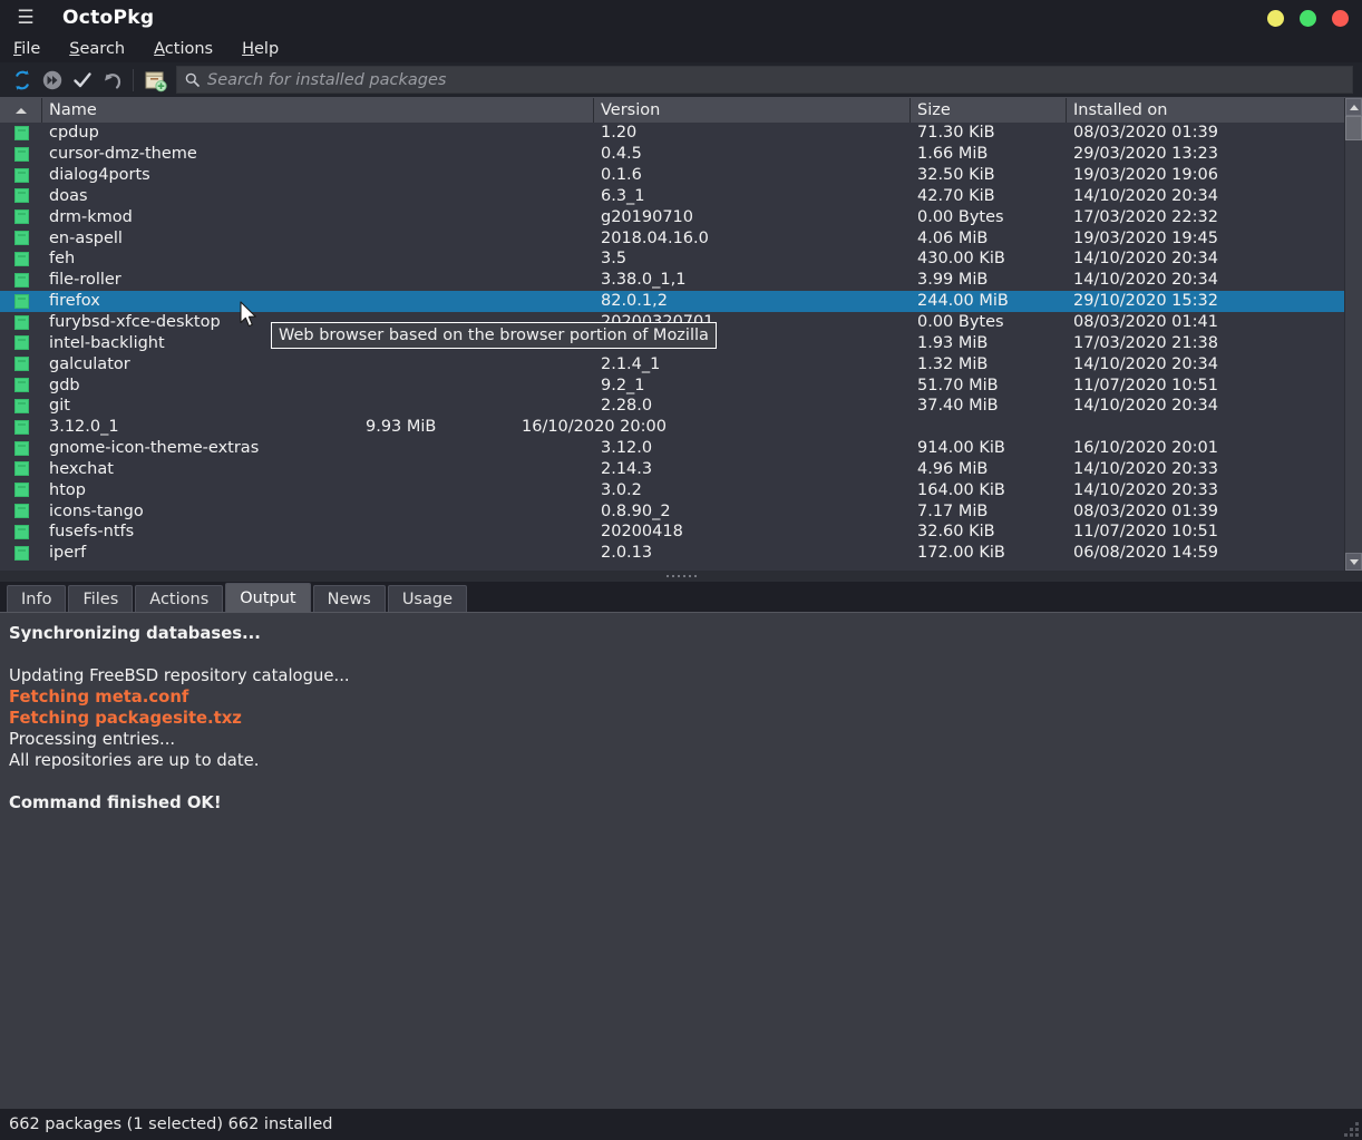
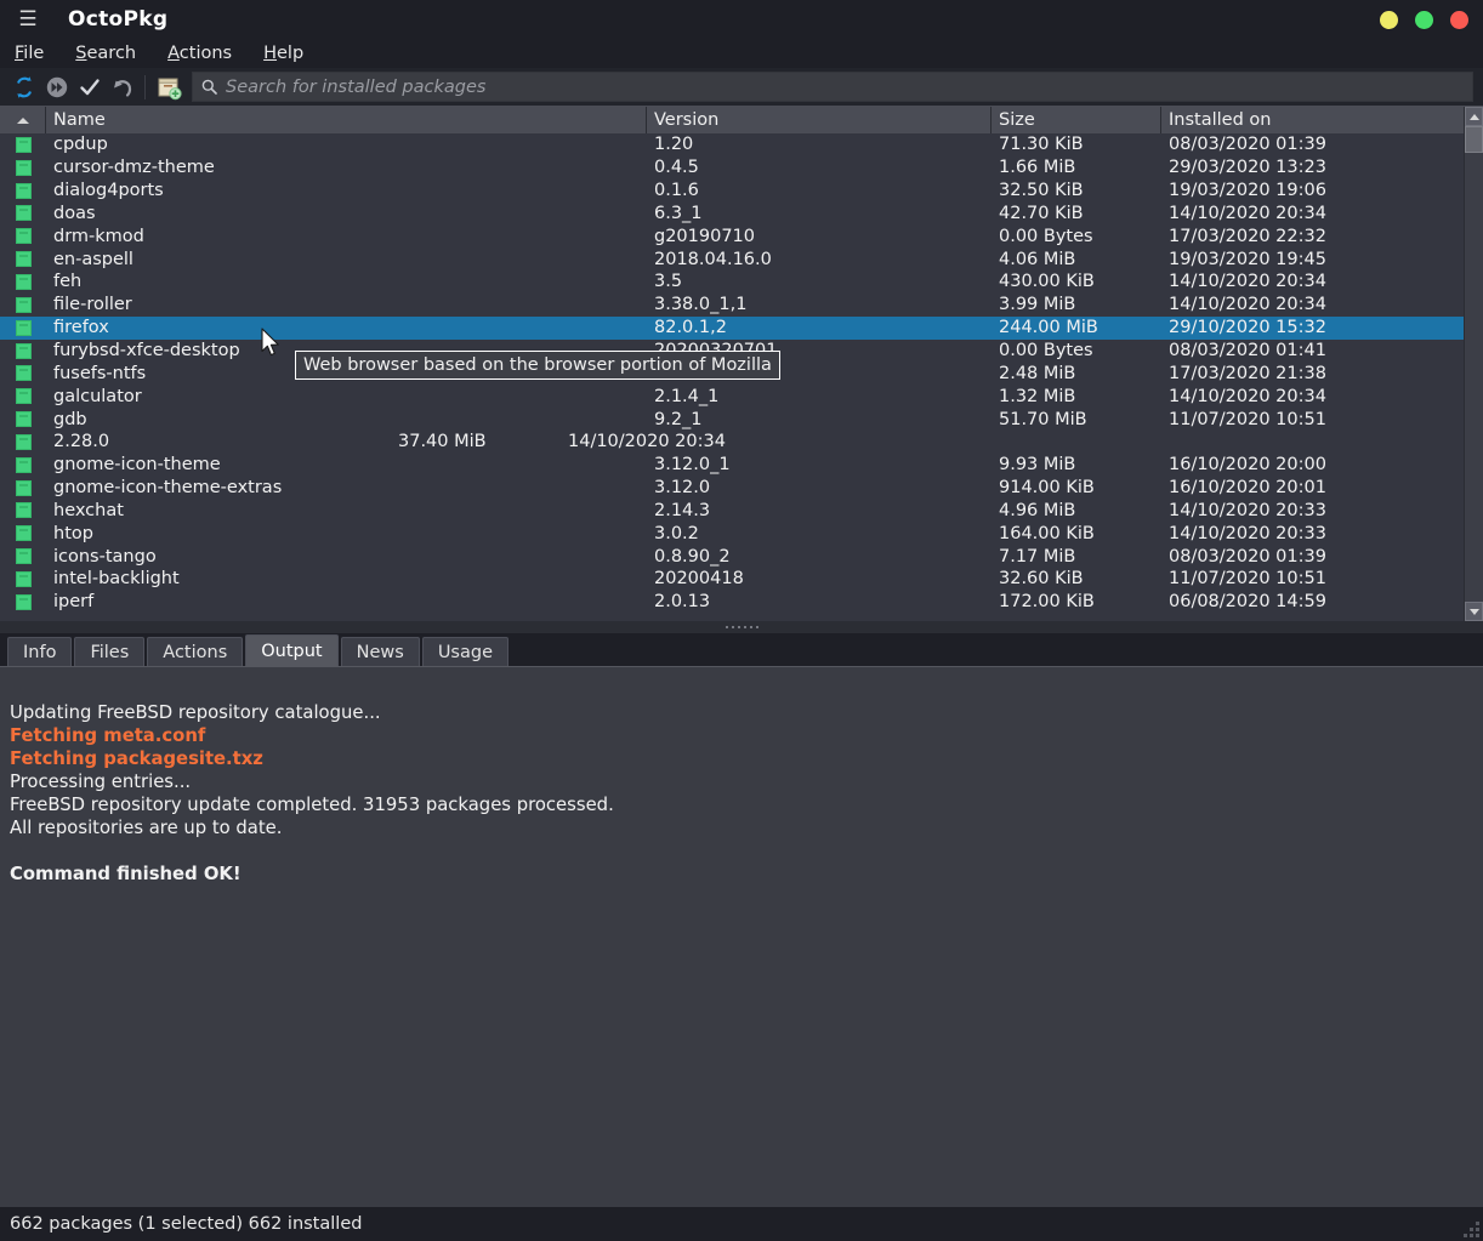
  ☰
  OctoPkg
  File
  Search
  Actions
  Help
  Search for installed packages
  Name
  Version
  Size
  Installed on
  cpdup
  1.20
  71.30 KiB
  08/03/2020 01:39
  cursor-dmz-theme
  0.4.5
  1.66 MiB
  29/03/2020 13:23
  dialog4ports
  0.1.6
  32.50 KiB
  19/03/2020 19:06
  doas
  6.3_1
  42.70 KiB
  14/10/2020 20:34
  drm-kmod
  g20190710
  0.00 Bytes
  17/03/2020 22:32
  en-aspell
  2018.04.16.0
  4.06 MiB
  19/03/2020 19:45
  feh
  3.5
  430.00 KiB
  14/10/2020 20:34
  file-roller
  3.38.0_1,1
  3.99 MiB
  14/10/2020 20:34
  firefox
  82.0.1,2
  244.00 MiB
  29/10/2020 15:32
  furybsd-xfce-desktop
  0.00 Bytes
  08/03/2020 01:41
- intel-backlight
+ fusefs-ntfs
- 1.93 MiB
+ 2.48 MiB
  17/03/2020 21:38
  galculator
  2.1.4_1
  1.32 MiB
  14/10/2020 20:34
  gdb
  9.2_1
  51.70 MiB
  11/07/2020 10:51
- git
  2.28.0
  37.40 MiB
  14/10/2020 20:34
+ gnome-icon-theme
  3.12.0_1
  9.93 MiB
  16/10/2020 20:00
  gnome-icon-theme-extras
  3.12.0
  914.00 KiB
  16/10/2020 20:01
  hexchat
  2.14.3
  4.96 MiB
  14/10/2020 20:33
  htop
  3.0.2
  164.00 KiB
  14/10/2020 20:33
  icons-tango
  0.8.90_2
  7.17 MiB
  08/03/2020 01:39
- fusefs-ntfs
+ intel-backlight
  20200418
  32.60 KiB
  11/07/2020 10:51
  iperf
  2.0.13
  172.00 KiB
  06/08/2020 14:59
  Info
  Files
  Actions
  Output
  News
  Usage
- Synchronizing databases...
  Updating FreeBSD repository catalogue...
  Fetching meta.conf
  Fetching packagesite.txz
  Processing entries...
+ FreeBSD repository update completed. 31953 packages processed.
  All repositories are up to date.
  Command finished OK!
  662 packages (1 selected) 662 installed
  Web browser based on the browser portion of Mozilla
